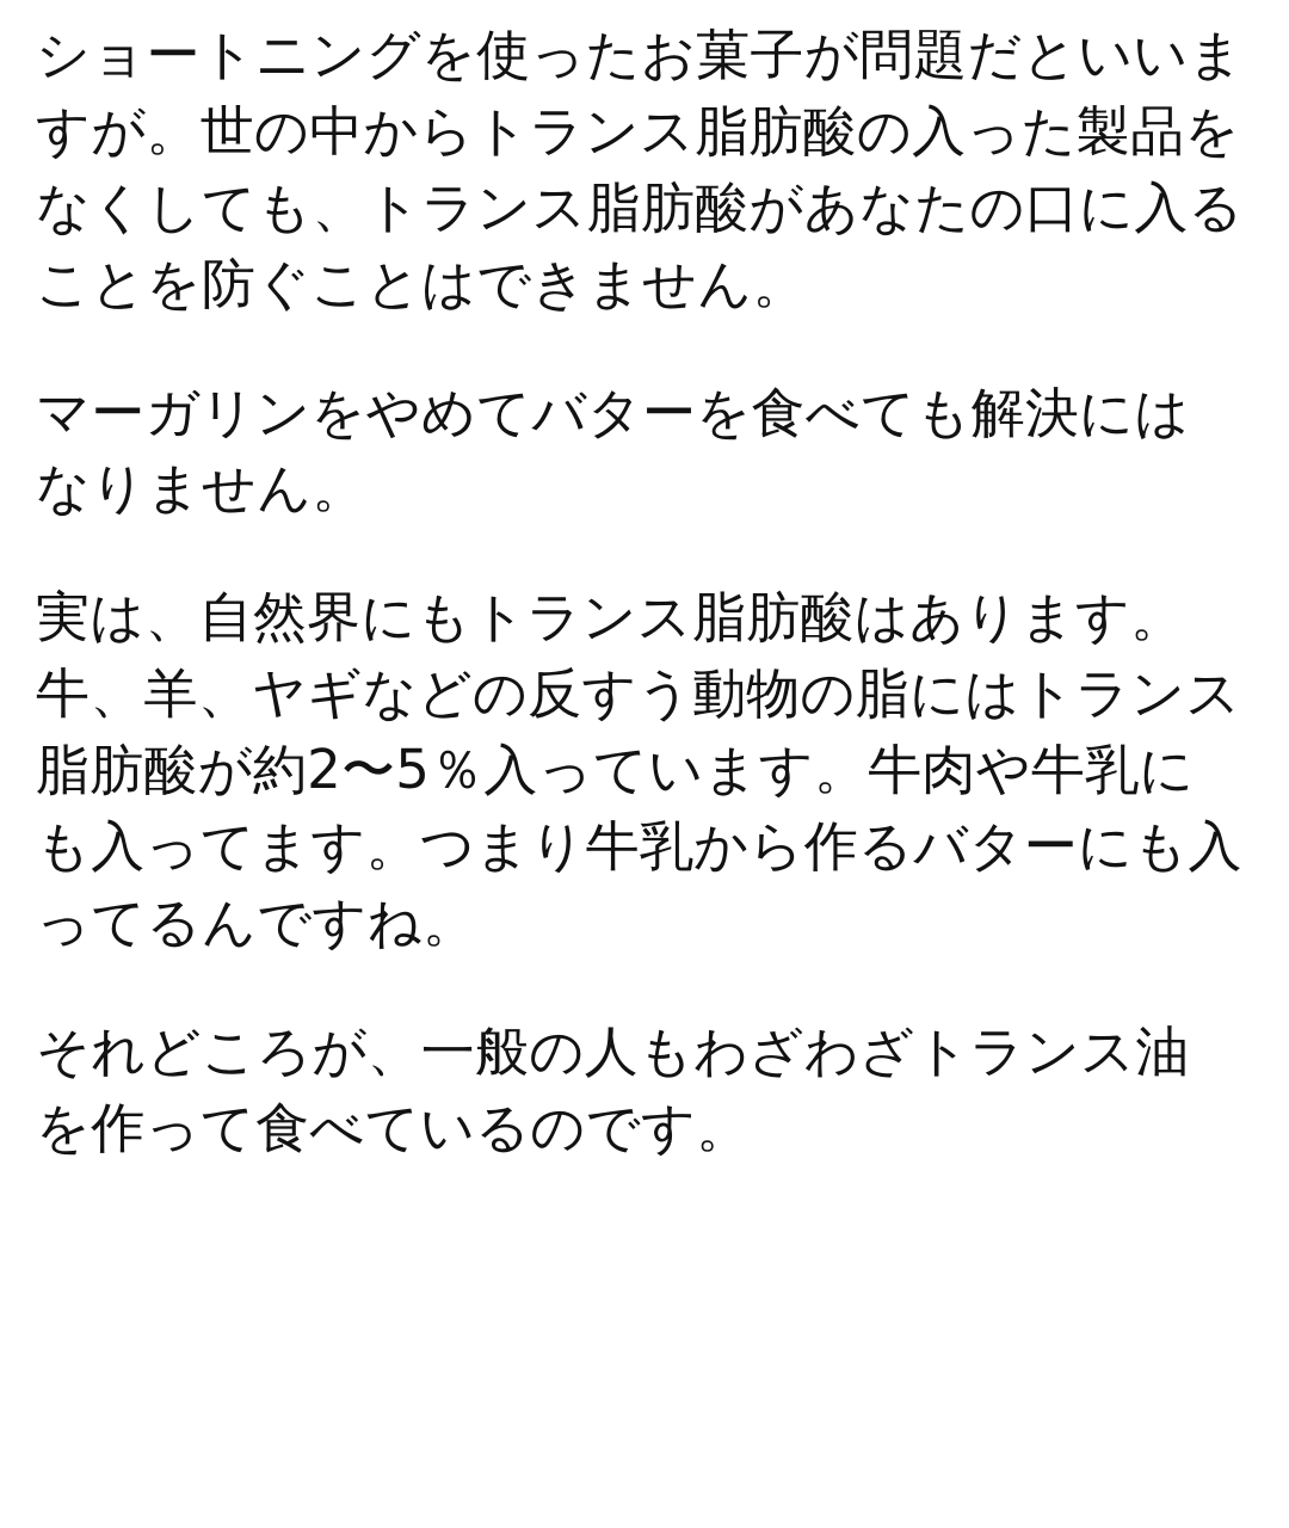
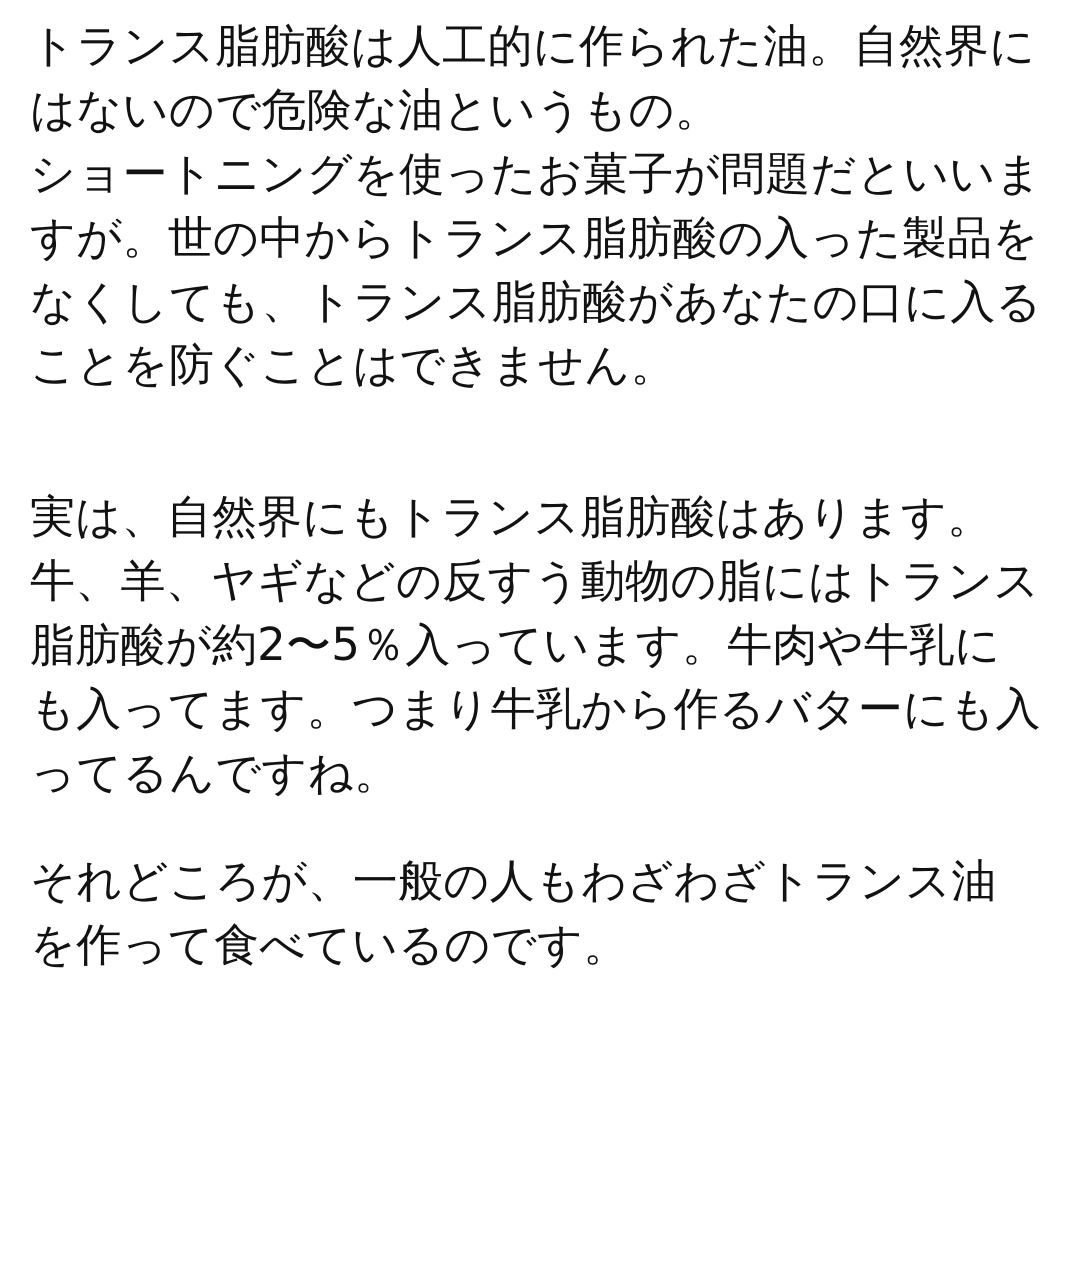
+ トランス脂肪酸は人工的に作られた油。自然界にはないので危険な油というもの。
  ショートニングを使ったお菓子が問題だといいますが。世の中からトランス脂肪酸の入った製品をなくしても、トランス脂肪酸があなたの口に入ることを防ぐことはできません。
- マーガリンをやめてバターを食べても解決にはなりません。
  実は、自然界にもトランス脂肪酸はあります。牛、羊、ヤギなどの反すう動物の脂にはトランス脂肪酸が約2〜5％入っています。牛肉や牛乳にも入ってます。つまり牛乳から作るバターにも入ってるんですね。
  それどころが、一般の人もわざわざトランス油を作って食べているのです。
